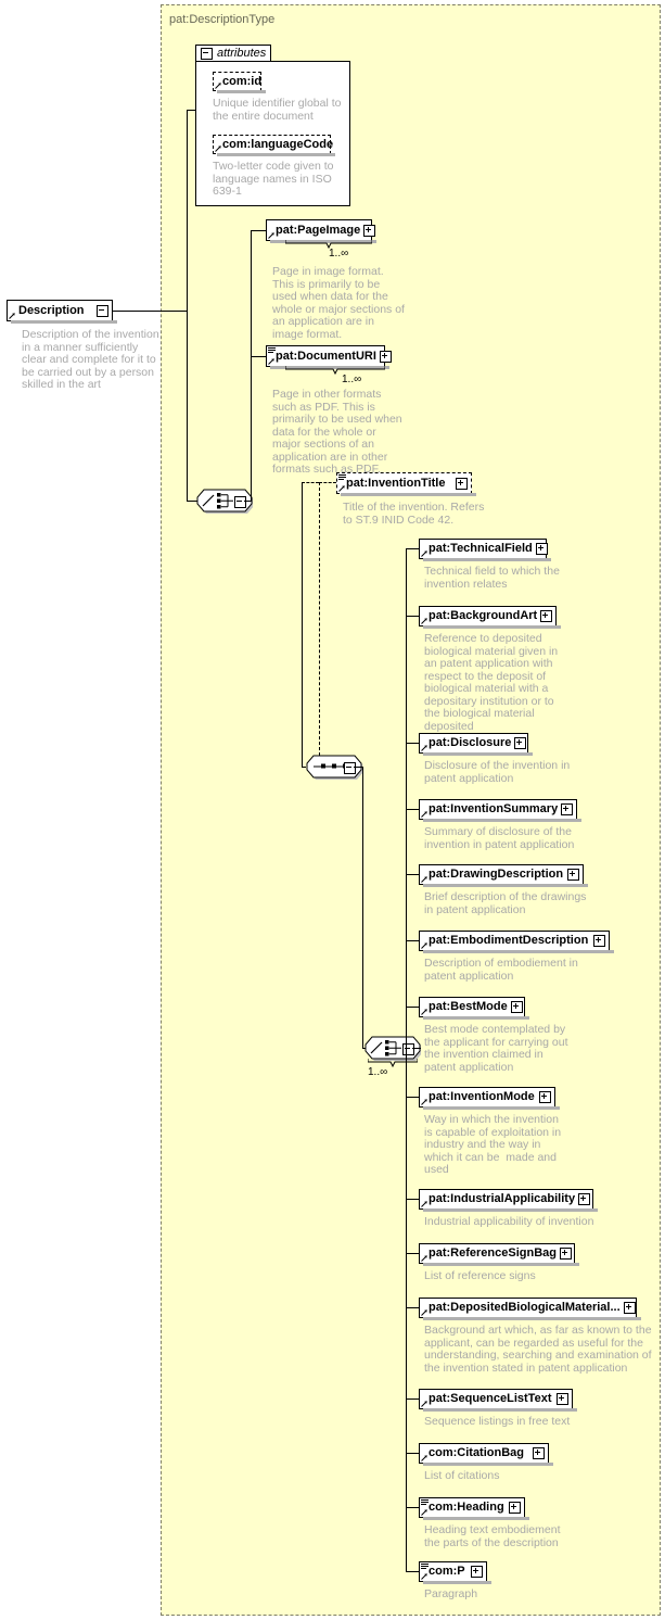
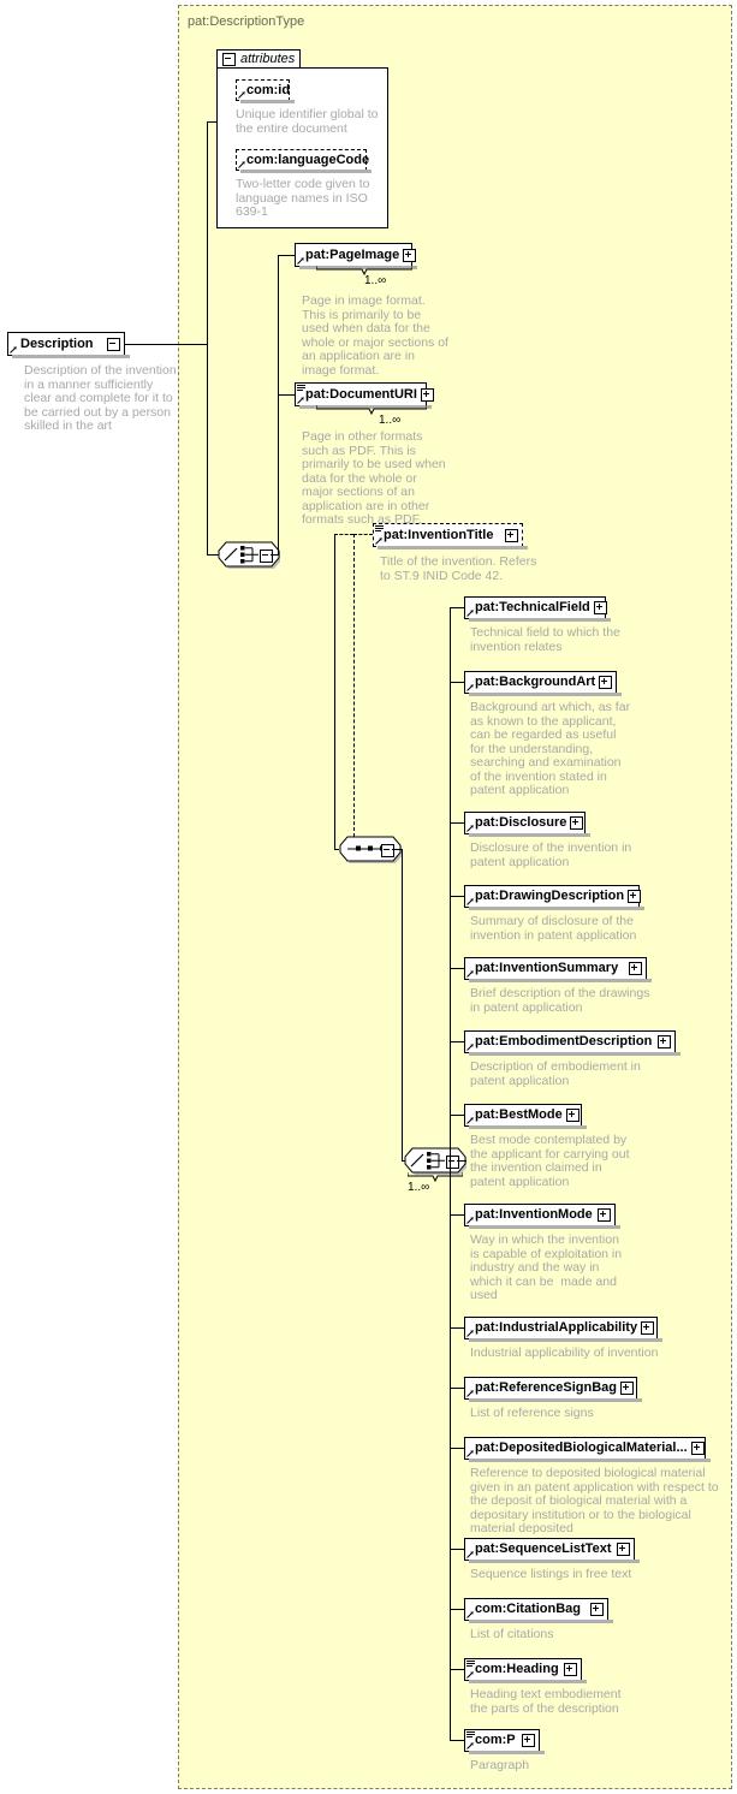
  pat:DescriptionType
  Description
  Description of the invention in a manner sufficiently clear and complete for it to be carried out by a person skilled in the art
  attributes
  com:id
  Unique identifier global to the entire document
  com:languageCode
  Two-letter code given to language names in ISO 639-1
  pat:PageImage
  1..∞
  Page in image format. This is primarily to be used when data for the whole or major sections of an application are in image format.
  pat:DocumentURI
  1..∞
  Page in other formats such as PDF. This is primarily to be used when data for the whole or major sections of an application are in other formats such as PDF.
  pat:InventionTitle
  Title of the invention. Refers to ST.9 INID Code 42.
  1..∞
  pat:TechnicalField
  Technical field to which the invention relates
  pat:BackgroundArt
- Reference to deposited biological material given in an patent application with respect to the deposit of biological material with a depositary institution or to the biological material deposited
+ Background art which, as far as known to the applicant, can be regarded as useful for the understanding, searching and examination of the invention stated in patent application
  pat:Disclosure
  Disclosure of the invention in patent application
- pat:InventionSummary
+ pat:DrawingDescription
  Summary of disclosure of the invention in patent application
- pat:DrawingDescription
+ pat:InventionSummary
  Brief description of the drawings in patent application
  pat:EmbodimentDescription
  Description of embodiement in patent application
  pat:BestMode
  Best mode contemplated by the applicant for carrying out the invention claimed in patent application
  pat:InventionMode
  Way in which the invention is capable of exploitation in industry and the way in which it can be made and used
  pat:IndustrialApplicability
  Industrial applicability of invention
  pat:ReferenceSignBag
  List of reference signs
  pat:DepositedBiologicalMaterial...
- Background art which, as far as known to the applicant, can be regarded as useful for the understanding, searching and examination of the invention stated in patent application
+ Reference to deposited biological material given in an patent application with respect to the deposit of biological material with a depositary institution or to the biological material deposited
  pat:SequenceListText
  Sequence listings in free text
  com:CitationBag
  List of citations
  com:Heading
  Heading text embodiement the parts of the description
  com:P
  Paragraph
